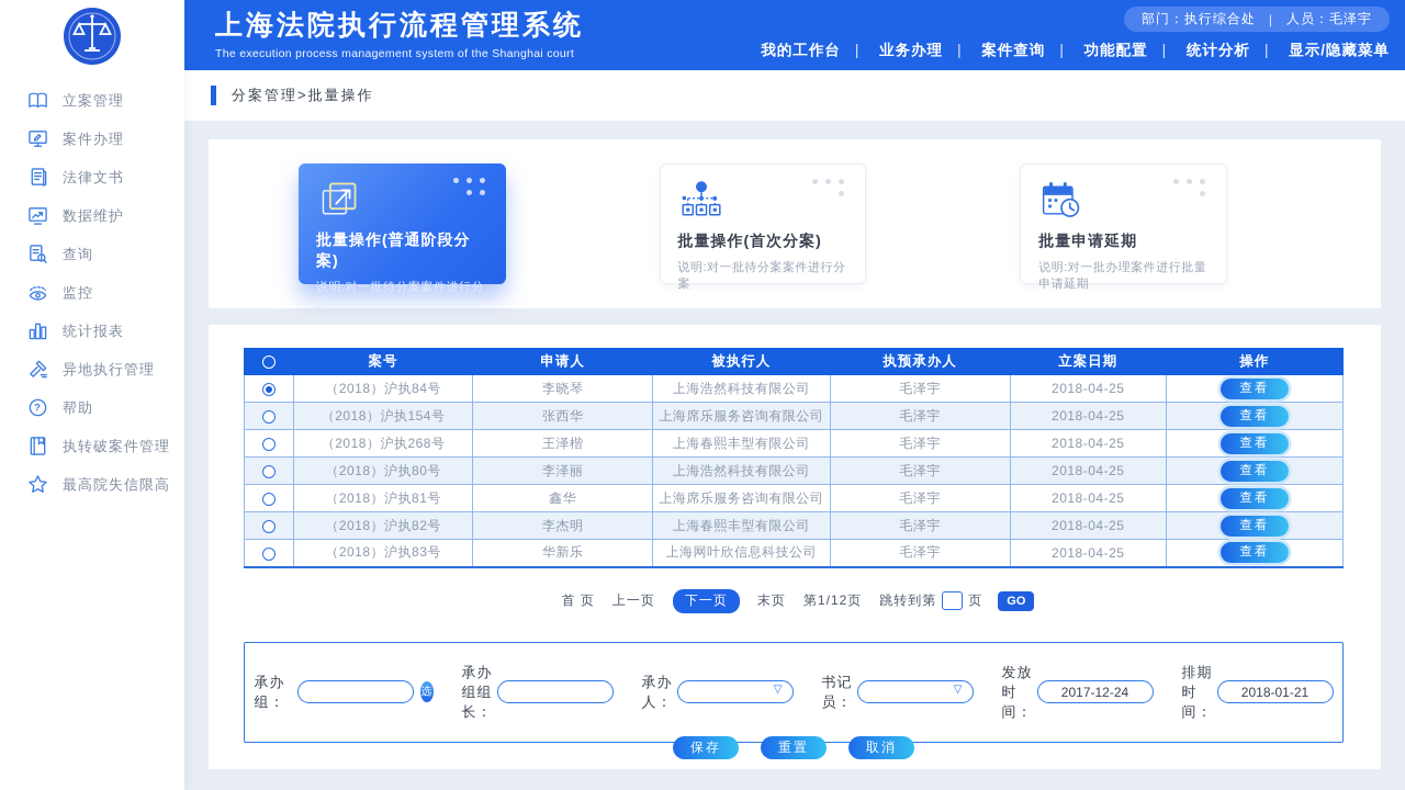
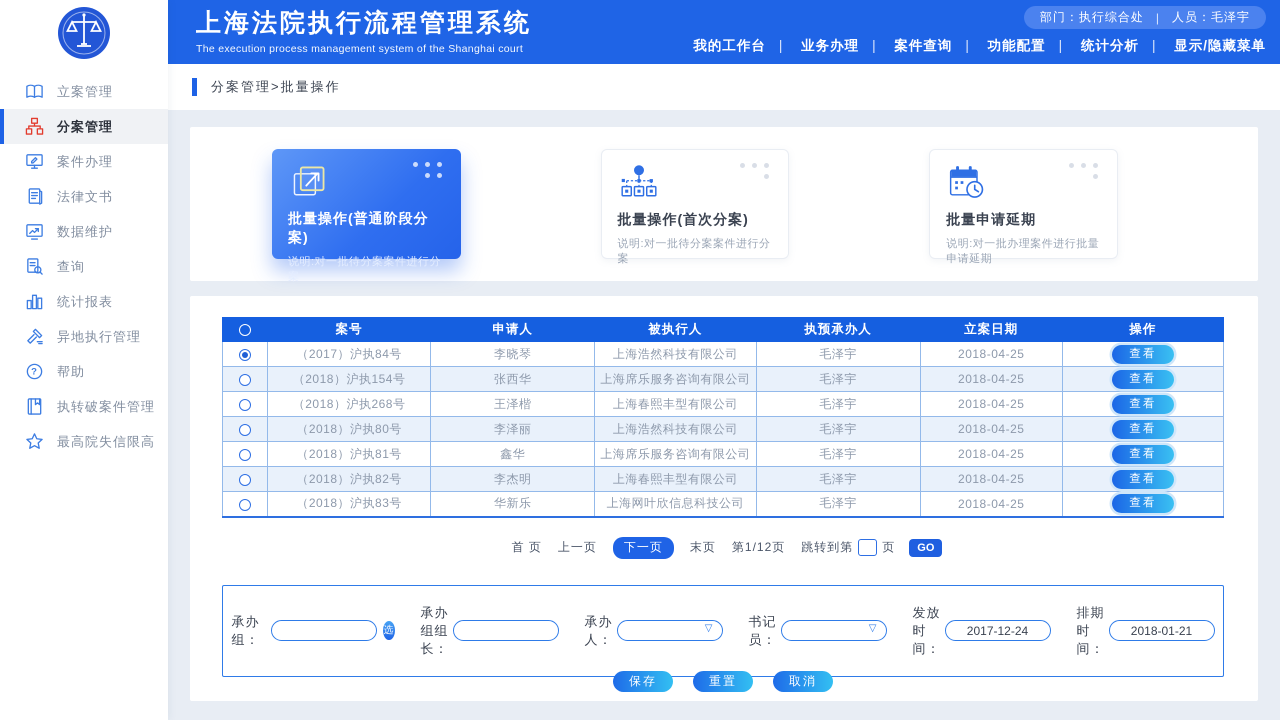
  立案管理
+ 分案管理
  案件办理
  法律文书
  数据维护
  查询
- 监控
  统计报表
  异地执行管理
  ?
  帮助
  执转破案件管理
  最高院失信限高
  上海法院执行流程管理系统
  The execution process management system of the Shanghai court
  部门：执行综合处
  |
  人员：毛泽宇
  我的工作台
  业务办理
  案件查询
  功能配置
  统计分析
  显示/隐藏菜单
  分案管理>批量操作
  批量操作(普通阶段分案)
  说明:对一批待分案案件进行分案
  批量操作(首次分案)
  说明:对一批待分案案件进行分案
  批量申请延期
  说明:对一批办理案件进行批量申请延期
  	案号	申请人	被执行人	执预承办人	立案日期	操作
- 	（2018）沪执84号	李晓琴	上海浩然科技有限公司	毛泽宇	2018-04-25	查看
+ 	（2017）沪执84号	李晓琴	上海浩然科技有限公司	毛泽宇	2018-04-25	查看
  	（2018）沪执154号	张西华	上海席乐服务咨询有限公司	毛泽宇	2018-04-25	查看
  	（2018）沪执268号	王泽楷	上海春熙丰型有限公司	毛泽宇	2018-04-25	查看
  	（2018）沪执80号	李泽丽	上海浩然科技有限公司	毛泽宇	2018-04-25	查看
  	（2018）沪执81号	鑫华	上海席乐服务咨询有限公司	毛泽宇	2018-04-25	查看
  	（2018）沪执82号	李杰明	上海春熙丰型有限公司	毛泽宇	2018-04-25	查看
  	（2018）沪执83号	华新乐	上海网叶欣信息科技公司	毛泽宇	2018-04-25	查看
  首 页
  上一页
  下一页
  末页
  第1/12页
  跳转到第
  页
  GO
  承办组：
  选
  承办组组长：
  承办人：
  书记员：
  发放时间：
  2017-12-24
  排期时间：
  2018-01-21
  保存
  重置
  取消
